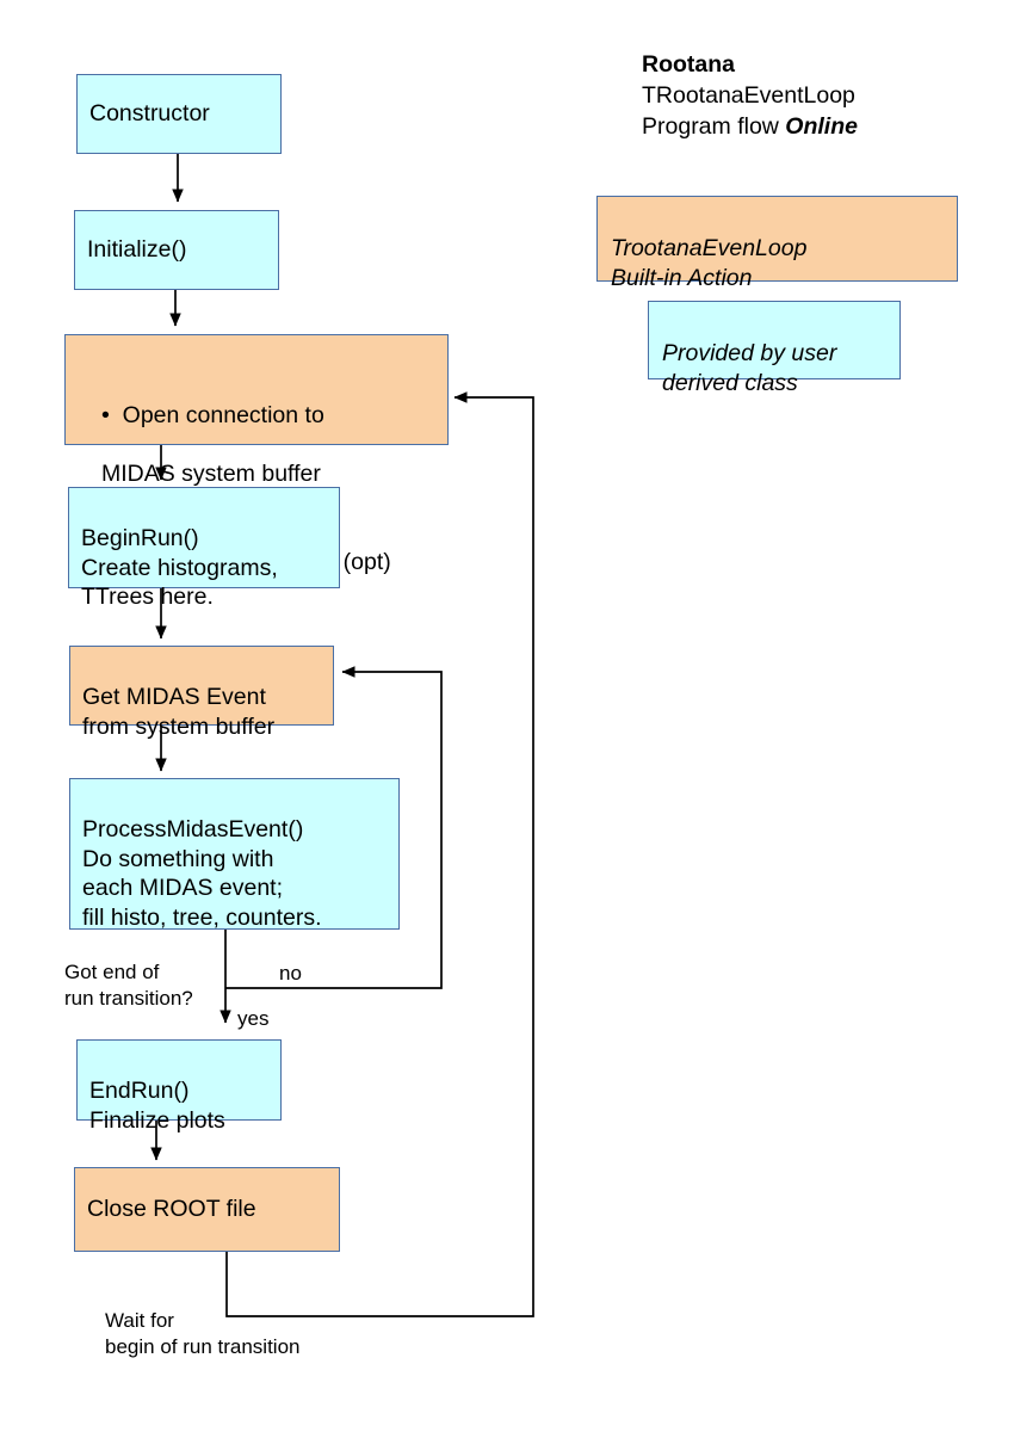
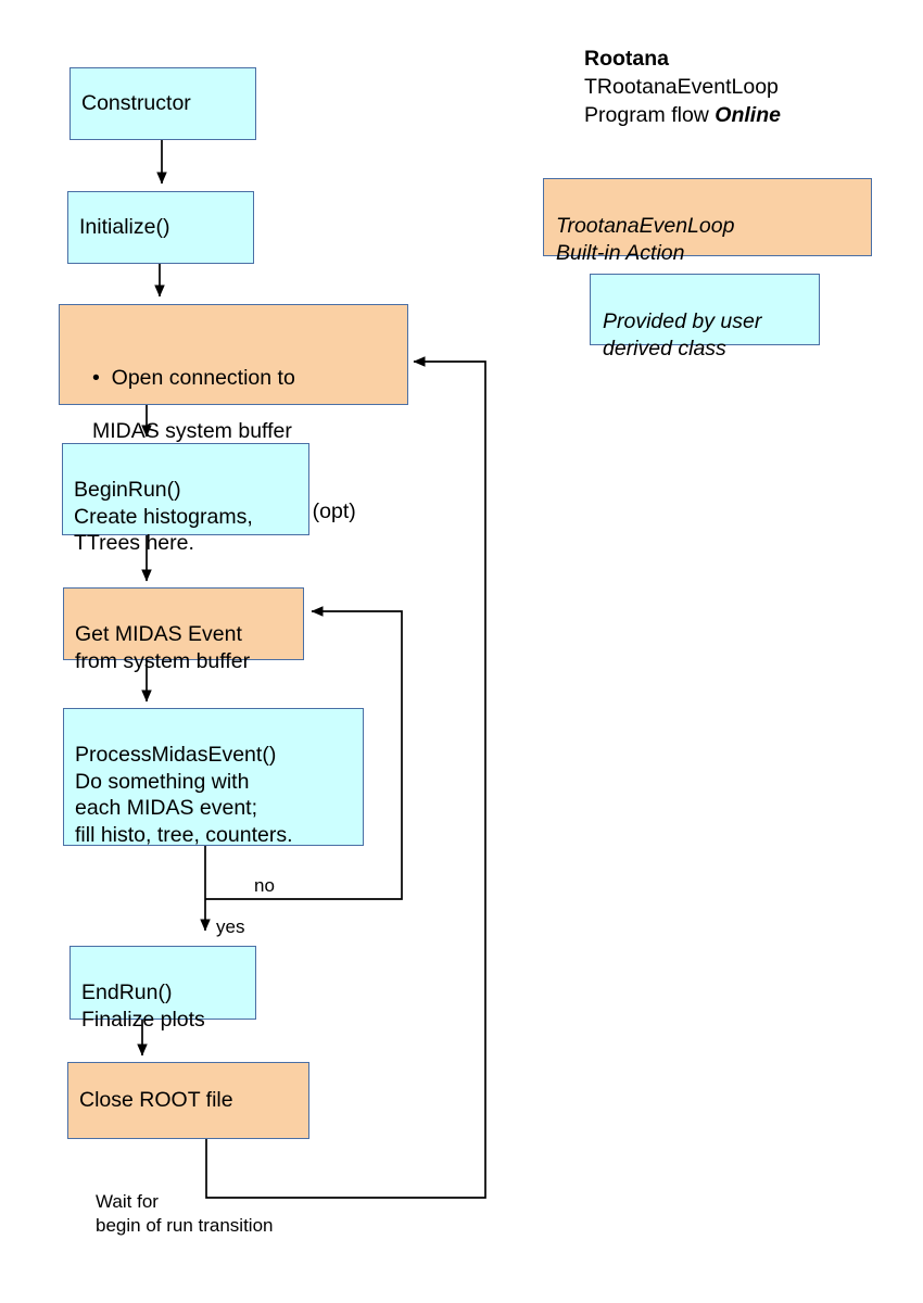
  Constructor
  Initialize()
  • Open connection to
  MIDAS system buffer
  BeginRun()
  Create histograms,
  TTrees here.
  Get MIDAS Event
  from system buffer
  ProcessMidasEvent()
  Do something with
  each MIDAS event;
  fill histo, tree, counters.
  EndRun()
  Finalize plots
  Close ROOT file
- Got end of
- run transition?
  no
  yes
  Wait for
  begin of run transition
  Rootana
  TRootanaEventLoop
  Program flow Online
  TrootanaEvenLoop
  Built-in Action
  Provided by user
  derived class
